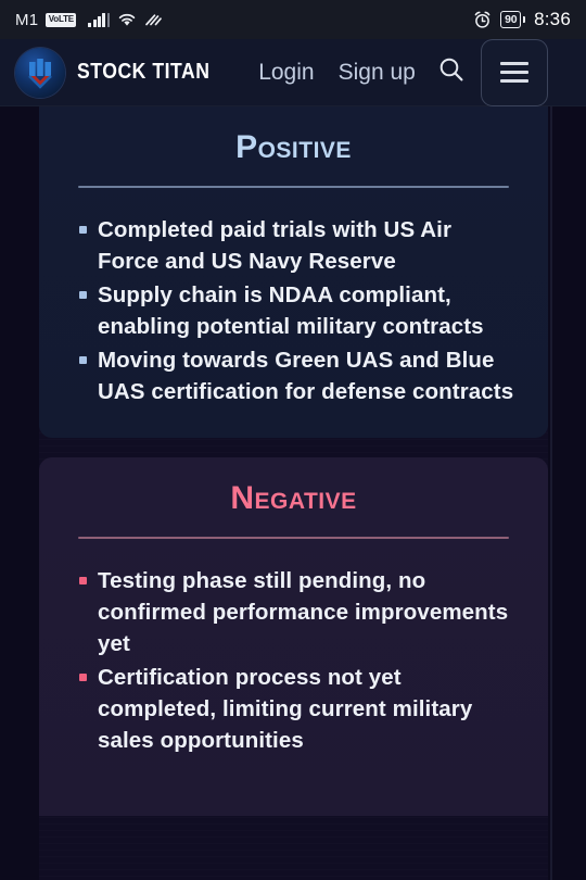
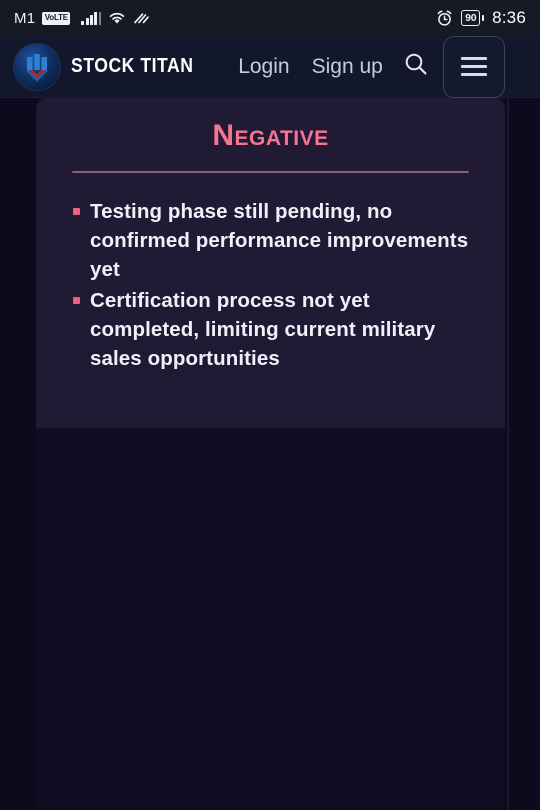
  M1
  VoLTE
  90
  8:36
  STOCK TITAN
  Login
  Sign up
- Positive
- Completed paid trials with US Air Force and US Navy Reserve
- Supply chain is NDAA compliant, enabling potential military contracts
- Moving towards Green UAS and Blue UAS certification for defense contracts
  Negative
  Testing phase still pending, no confirmed performance improvements yet
  Certification process not yet completed, limiting current military sales opportunities
